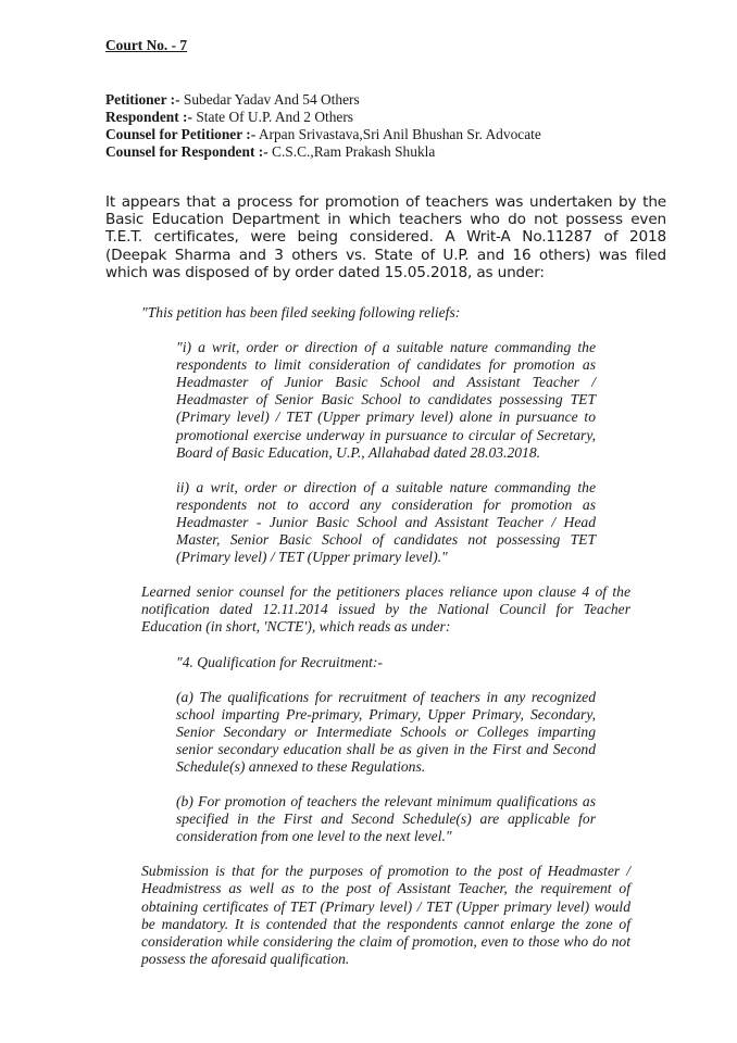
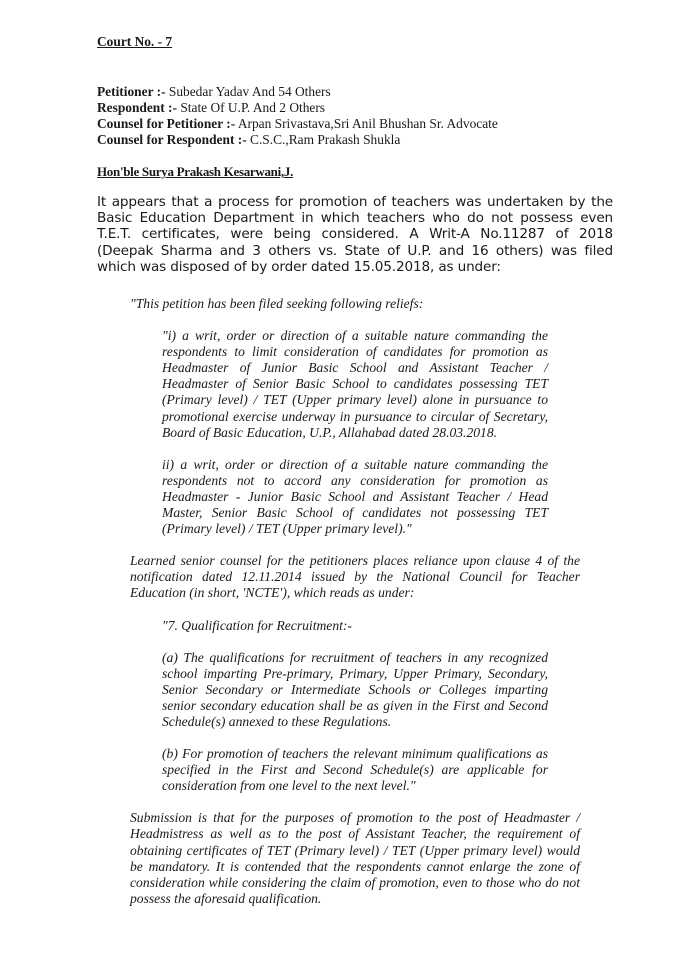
  Court No. - 7
  Petitioner :- Subedar Yadav And 54 Others
  Respondent :- State Of U.P. And 2 Others
  Counsel for Petitioner :- Arpan Srivastava,Sri Anil Bhushan Sr. Advocate
  Counsel for Respondent :- C.S.C.,Ram Prakash Shukla
+ Hon'ble Surya Prakash Kesarwani,J.
  It appears that a process for promotion of teachers was undertaken by the Basic Education Department in which teachers who do not possess even T.E.T. certificates, were being considered. A Writ-A No.11287 of 2018 (Deepak Sharma and 3 others vs. State of U.P. and 16 others) was filed which was disposed of by order dated 15.05.2018, as under:
  "This petition has been filed seeking following reliefs:
  "i) a writ, order or direction of a suitable nature commanding the respondents to limit consideration of candidates for promotion as Headmaster of Junior Basic School and Assistant Teacher / Headmaster of Senior Basic School to candidates possessing TET (Primary level) / TET (Upper primary level) alone in pursuance to promotional exercise underway in pursuance to circular of Secretary, Board of Basic Education, U.P., Allahabad dated 28.03.2018.
  ii) a writ, order or direction of a suitable nature commanding the respondents not to accord any consideration for promotion as Headmaster - Junior Basic School and Assistant Teacher / Head Master, Senior Basic School of candidates not possessing TET (Primary level) / TET (Upper primary level)."
  Learned senior counsel for the petitioners places reliance upon clause 4 of the notification dated 12.11.2014 issued by the National Council for Teacher Education (in short, 'NCTE'), which reads as under:
- "4. Qualification for Recruitment:-
+ "7. Qualification for Recruitment:-
  (a) The qualifications for recruitment of teachers in any recognized school imparting Pre-primary, Primary, Upper Primary, Secondary, Senior Secondary or Intermediate Schools or Colleges imparting senior secondary education shall be as given in the First and Second Schedule(s) annexed to these Regulations.
  (b) For promotion of teachers the relevant minimum qualifications as specified in the First and Second Schedule(s) are applicable for consideration from one level to the next level."
  Submission is that for the purposes of promotion to the post of Headmaster / Headmistress as well as to the post of Assistant Teacher, the requirement of obtaining certificates of TET (Primary level) / TET (Upper primary level) would be mandatory. It is contended that the respondents cannot enlarge the zone of consideration while considering the claim of promotion, even to those who do not possess the aforesaid qualification.
